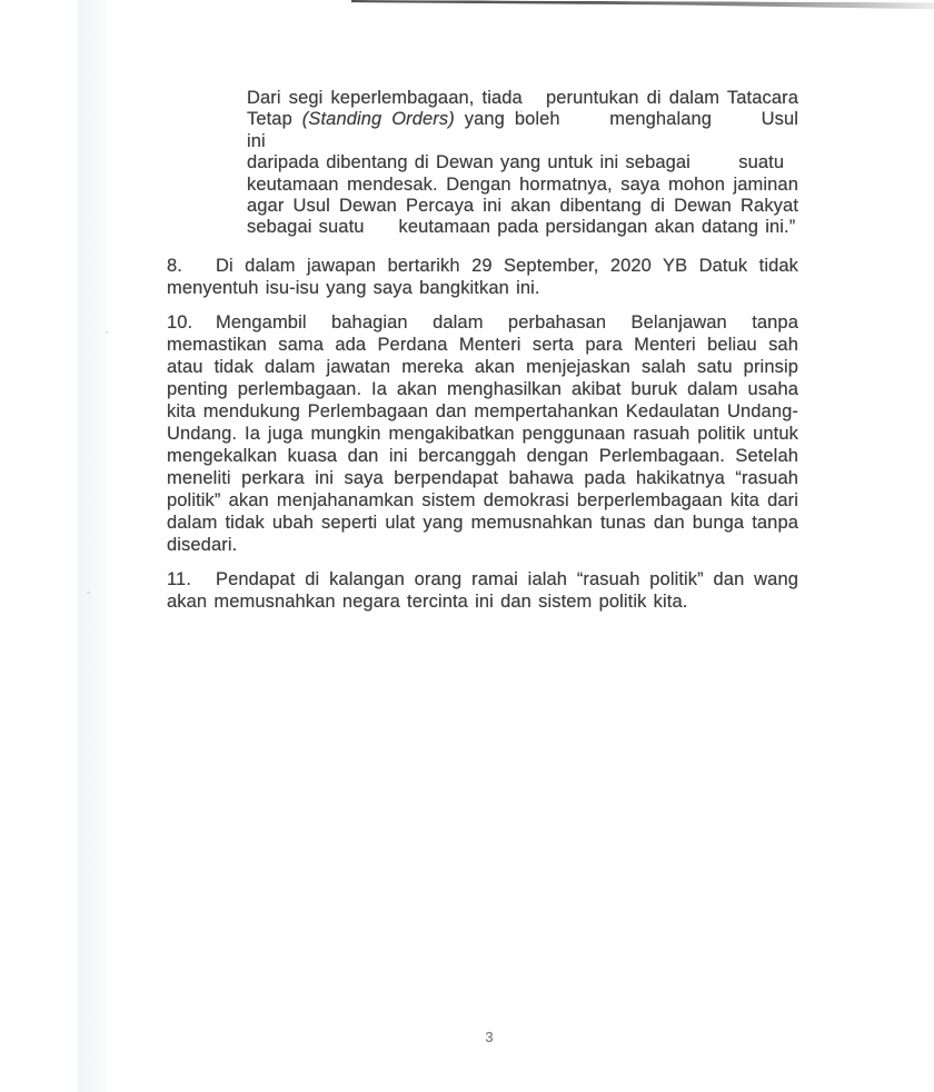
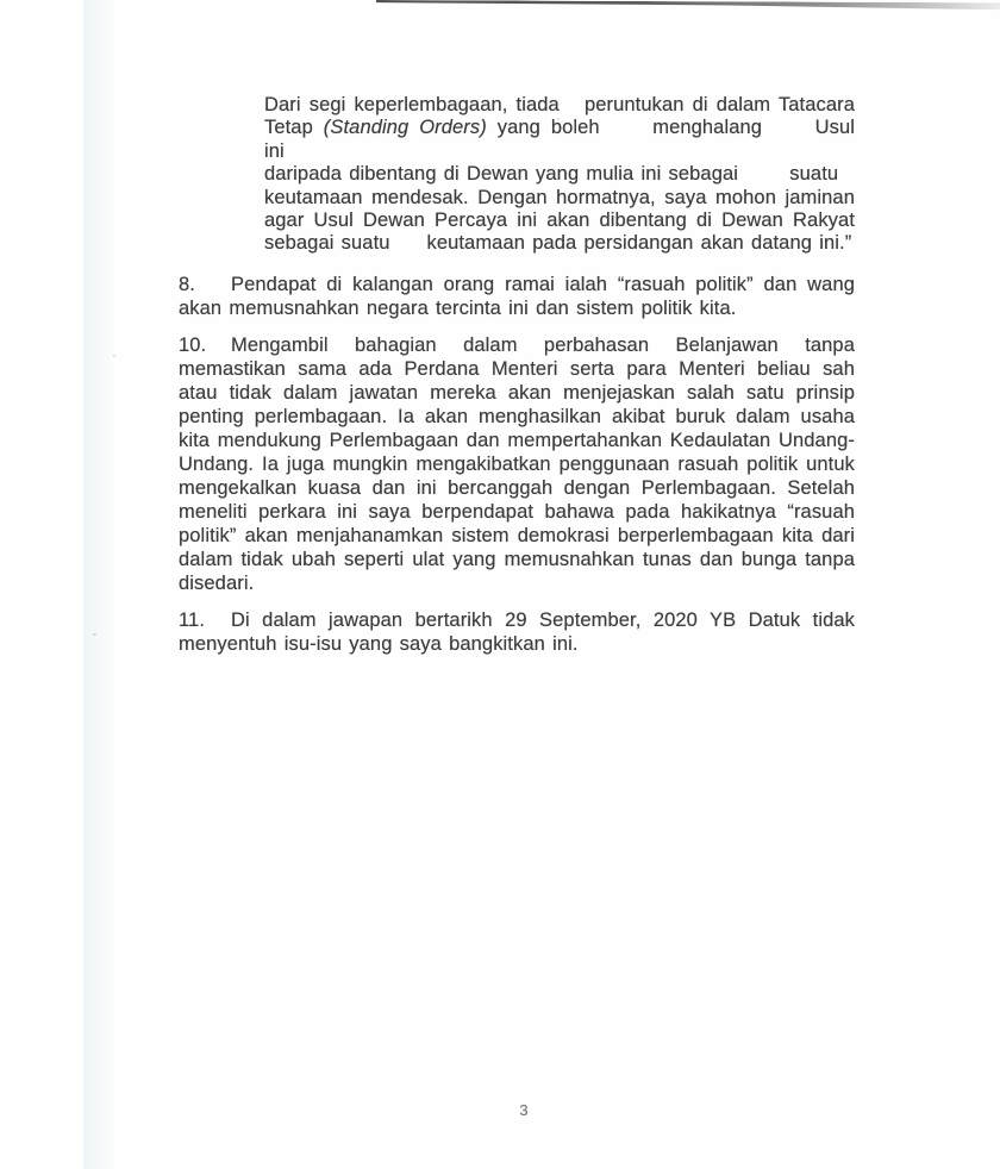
  Dari segi keperlembagaan, tiada peruntukan di dalam Tatacara
  Tetap (Standing Orders) yang boleh menghalang Usul ini
- daripada dibentang di Dewan yang untuk ini sebagai suatu
+ daripada dibentang di Dewan yang mulia ini sebagai suatu
  keutamaan mendesak. Dengan hormatnya, saya mohon jaminan
  agar Usul Dewan Percaya ini akan dibentang di Dewan Rakyat
  sebagai suatu keutamaan pada persidangan akan datang ini.”
- 8. Di dalam jawapan bertarikh 29 September, 2020 YB Datuk tidak menyentuh isu-isu yang saya bangkitkan ini.
+ 8. Pendapat di kalangan orang ramai ialah “rasuah politik” dan wang akan memusnahkan negara tercinta ini dan sistem politik kita.
  10. Mengambil bahagian dalam perbahasan Belanjawan tanpa memastikan sama ada Perdana Menteri serta para Menteri beliau sah atau tidak dalam jawatan mereka akan menjejaskan salah satu prinsip penting perlembagaan. Ia akan menghasilkan akibat buruk dalam usaha kita mendukung Perlembagaan dan mempertahankan Kedaulatan Undang-Undang. Ia juga mungkin mengakibatkan penggunaan rasuah politik untuk mengekalkan kuasa dan ini bercanggah dengan Perlembagaan. Setelah meneliti perkara ini saya berpendapat bahawa pada hakikatnya “rasuah politik” akan menjahanamkan sistem demokrasi berperlembagaan kita dari dalam tidak ubah seperti ulat yang memusnahkan tunas dan bunga tanpa disedari.
- 11. Pendapat di kalangan orang ramai ialah “rasuah politik” dan wang akan memusnahkan negara tercinta ini dan sistem politik kita.
+ 11. Di dalam jawapan bertarikh 29 September, 2020 YB Datuk tidak menyentuh isu-isu yang saya bangkitkan ini.
  3
